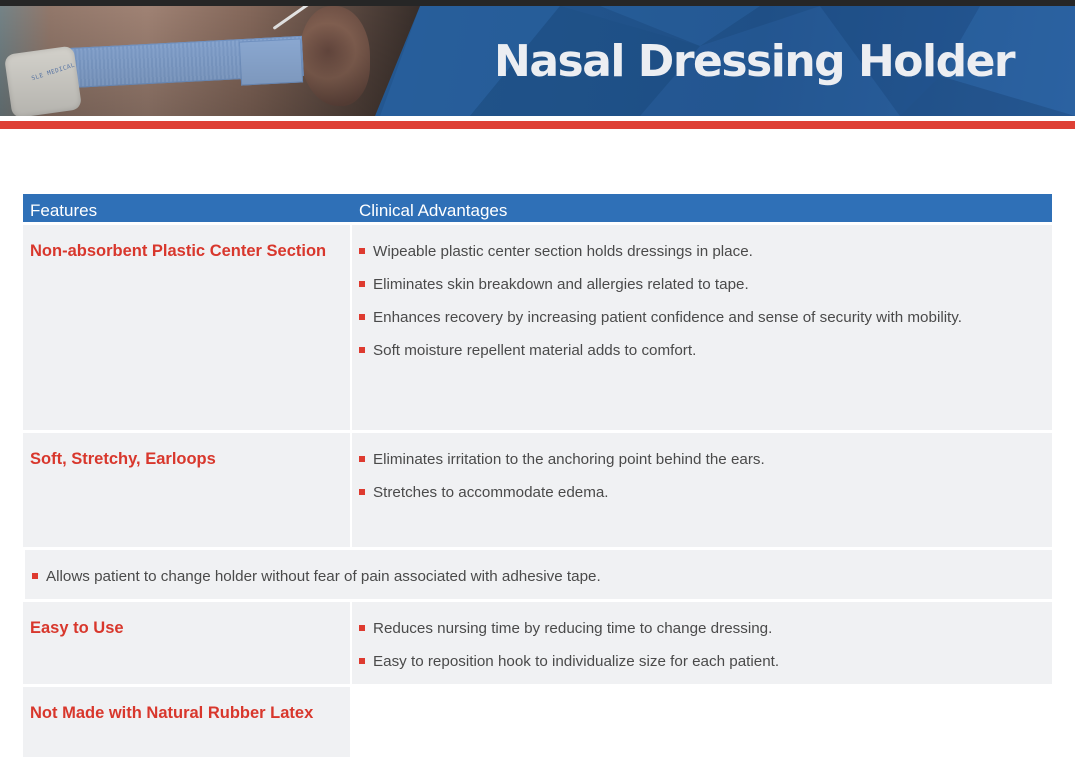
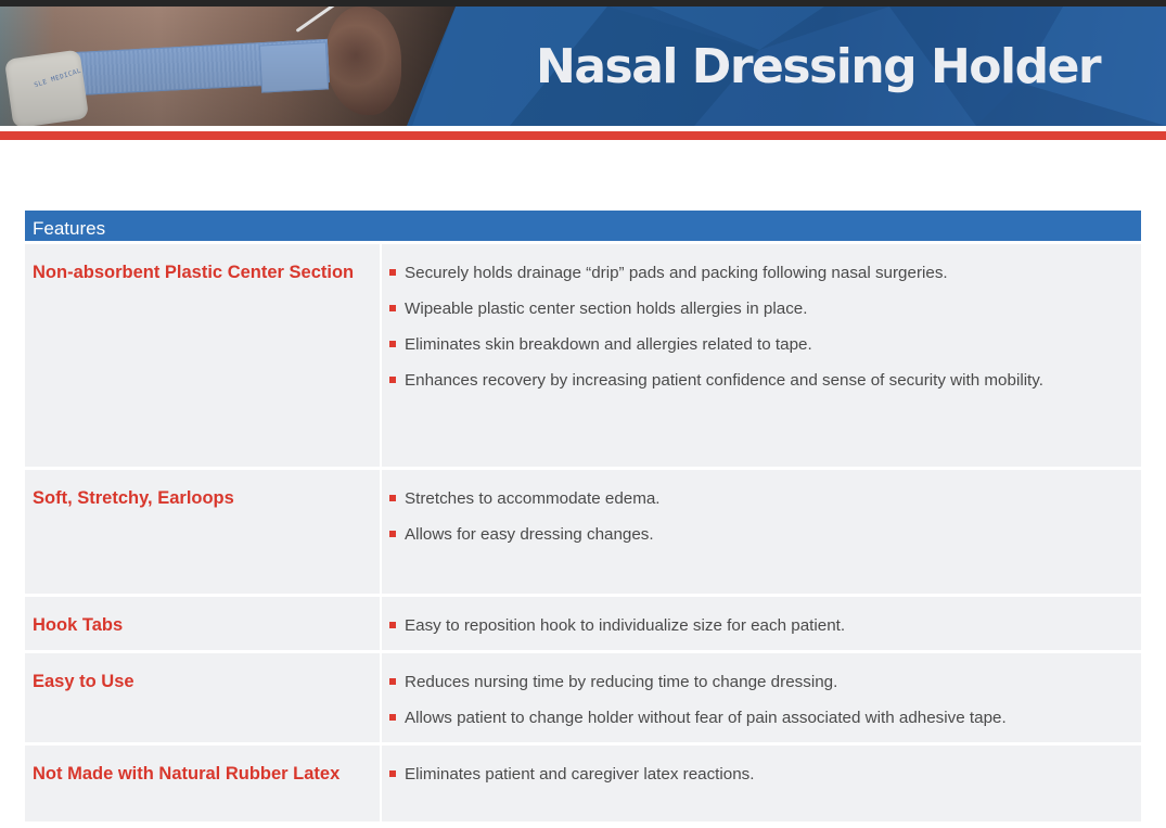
  Nasal Dressing Holder
  Features
- Clinical Advantages
  Non-absorbent Plastic Center Section
+ Securely holds drainage “drip” pads and packing following nasal surgeries.
- Wipeable plastic center section holds dressings in place.
+ Wipeable plastic center section holds allergies in place.
  Eliminates skin breakdown and allergies related to tape.
  Enhances recovery by increasing patient confidence and sense of security with mobility.
- Soft moisture repellent material adds to comfort.
  Soft, Stretchy, Earloops
- Eliminates irritation to the anchoring point behind the ears.
  Stretches to accommodate edema.
+ Allows for easy dressing changes.
+ Hook Tabs
- Allows patient to change holder without fear of pain associated with adhesive tape.
+ Easy to reposition hook to individualize size for each patient.
  Easy to Use
  Reduces nursing time by reducing time to change dressing.
- Easy to reposition hook to individualize size for each patient.
+ Allows patient to change holder without fear of pain associated with adhesive tape.
  Not Made with Natural Rubber Latex
+ Eliminates patient and caregiver latex reactions.
